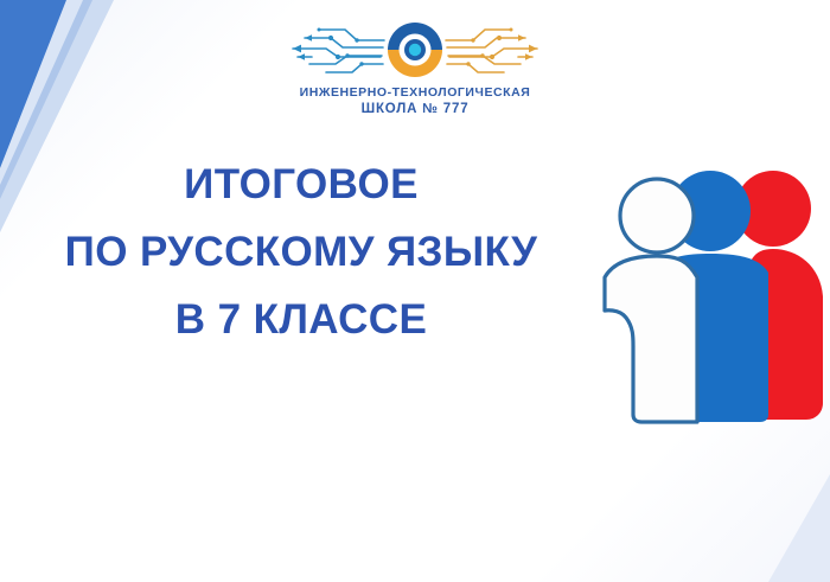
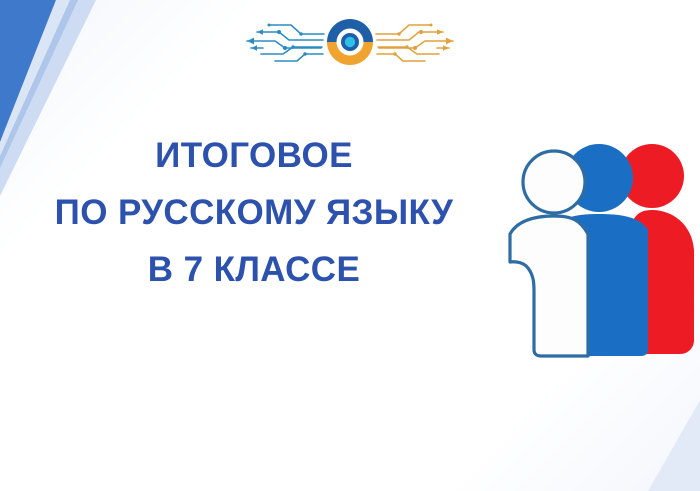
- ИНЖЕНЕРНО-ТЕХНОЛОГИЧЕСКАЯ
- ШКОЛА № 777
  ИТОГОВОЕ
  ПО РУССКОМУ ЯЗЫКУ
  В 7 КЛАССЕ
